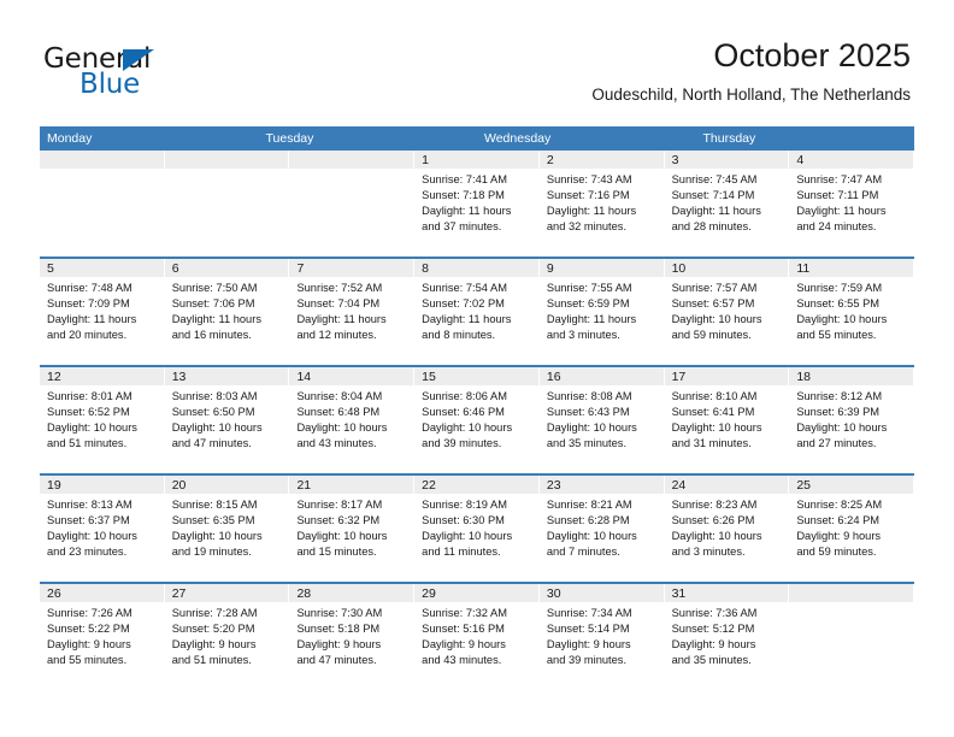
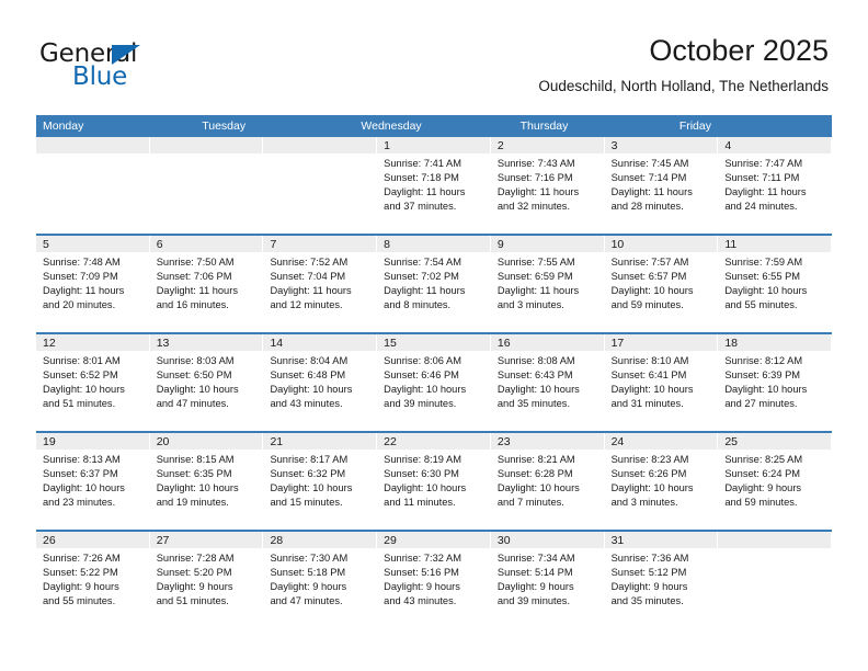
  General
  Blue
  October 2025
  Oudeschild, North Holland, The Netherlands
  Monday
  Tuesday
  Wednesday
  Thursday
+ Friday
  1
  Sunrise: 7:41 AM
  Sunset: 7:18 PM
  Daylight: 11 hours
  and 37 minutes.
  2
  Sunrise: 7:43 AM
  Sunset: 7:16 PM
  Daylight: 11 hours
  and 32 minutes.
  3
  Sunrise: 7:45 AM
  Sunset: 7:14 PM
  Daylight: 11 hours
  and 28 minutes.
  4
  Sunrise: 7:47 AM
  Sunset: 7:11 PM
  Daylight: 11 hours
  and 24 minutes.
  5
  Sunrise: 7:48 AM
  Sunset: 7:09 PM
  Daylight: 11 hours
  and 20 minutes.
  6
  Sunrise: 7:50 AM
  Sunset: 7:06 PM
  Daylight: 11 hours
  and 16 minutes.
  7
  Sunrise: 7:52 AM
  Sunset: 7:04 PM
  Daylight: 11 hours
  and 12 minutes.
  8
  Sunrise: 7:54 AM
  Sunset: 7:02 PM
  Daylight: 11 hours
  and 8 minutes.
  9
  Sunrise: 7:55 AM
  Sunset: 6:59 PM
  Daylight: 11 hours
  and 3 minutes.
  10
  Sunrise: 7:57 AM
  Sunset: 6:57 PM
  Daylight: 10 hours
  and 59 minutes.
  11
  Sunrise: 7:59 AM
  Sunset: 6:55 PM
  Daylight: 10 hours
  and 55 minutes.
  12
  Sunrise: 8:01 AM
  Sunset: 6:52 PM
  Daylight: 10 hours
  and 51 minutes.
  13
  Sunrise: 8:03 AM
  Sunset: 6:50 PM
  Daylight: 10 hours
  and 47 minutes.
  14
  Sunrise: 8:04 AM
  Sunset: 6:48 PM
  Daylight: 10 hours
  and 43 minutes.
  15
  Sunrise: 8:06 AM
  Sunset: 6:46 PM
  Daylight: 10 hours
  and 39 minutes.
  16
  Sunrise: 8:08 AM
  Sunset: 6:43 PM
  Daylight: 10 hours
  and 35 minutes.
  17
  Sunrise: 8:10 AM
  Sunset: 6:41 PM
  Daylight: 10 hours
  and 31 minutes.
  18
  Sunrise: 8:12 AM
  Sunset: 6:39 PM
  Daylight: 10 hours
  and 27 minutes.
  19
  Sunrise: 8:13 AM
  Sunset: 6:37 PM
  Daylight: 10 hours
  and 23 minutes.
  20
  Sunrise: 8:15 AM
  Sunset: 6:35 PM
  Daylight: 10 hours
  and 19 minutes.
  21
  Sunrise: 8:17 AM
  Sunset: 6:32 PM
  Daylight: 10 hours
  and 15 minutes.
  22
  Sunrise: 8:19 AM
  Sunset: 6:30 PM
  Daylight: 10 hours
  and 11 minutes.
  23
  Sunrise: 8:21 AM
  Sunset: 6:28 PM
  Daylight: 10 hours
  and 7 minutes.
  24
  Sunrise: 8:23 AM
  Sunset: 6:26 PM
  Daylight: 10 hours
  and 3 minutes.
  25
  Sunrise: 8:25 AM
  Sunset: 6:24 PM
  Daylight: 9 hours
  and 59 minutes.
  26
  Sunrise: 7:26 AM
  Sunset: 5:22 PM
  Daylight: 9 hours
  and 55 minutes.
  27
  Sunrise: 7:28 AM
  Sunset: 5:20 PM
  Daylight: 9 hours
  and 51 minutes.
  28
  Sunrise: 7:30 AM
  Sunset: 5:18 PM
  Daylight: 9 hours
  and 47 minutes.
  29
  Sunrise: 7:32 AM
  Sunset: 5:16 PM
  Daylight: 9 hours
  and 43 minutes.
  30
  Sunrise: 7:34 AM
  Sunset: 5:14 PM
  Daylight: 9 hours
  and 39 minutes.
  31
  Sunrise: 7:36 AM
  Sunset: 5:12 PM
  Daylight: 9 hours
  and 35 minutes.
